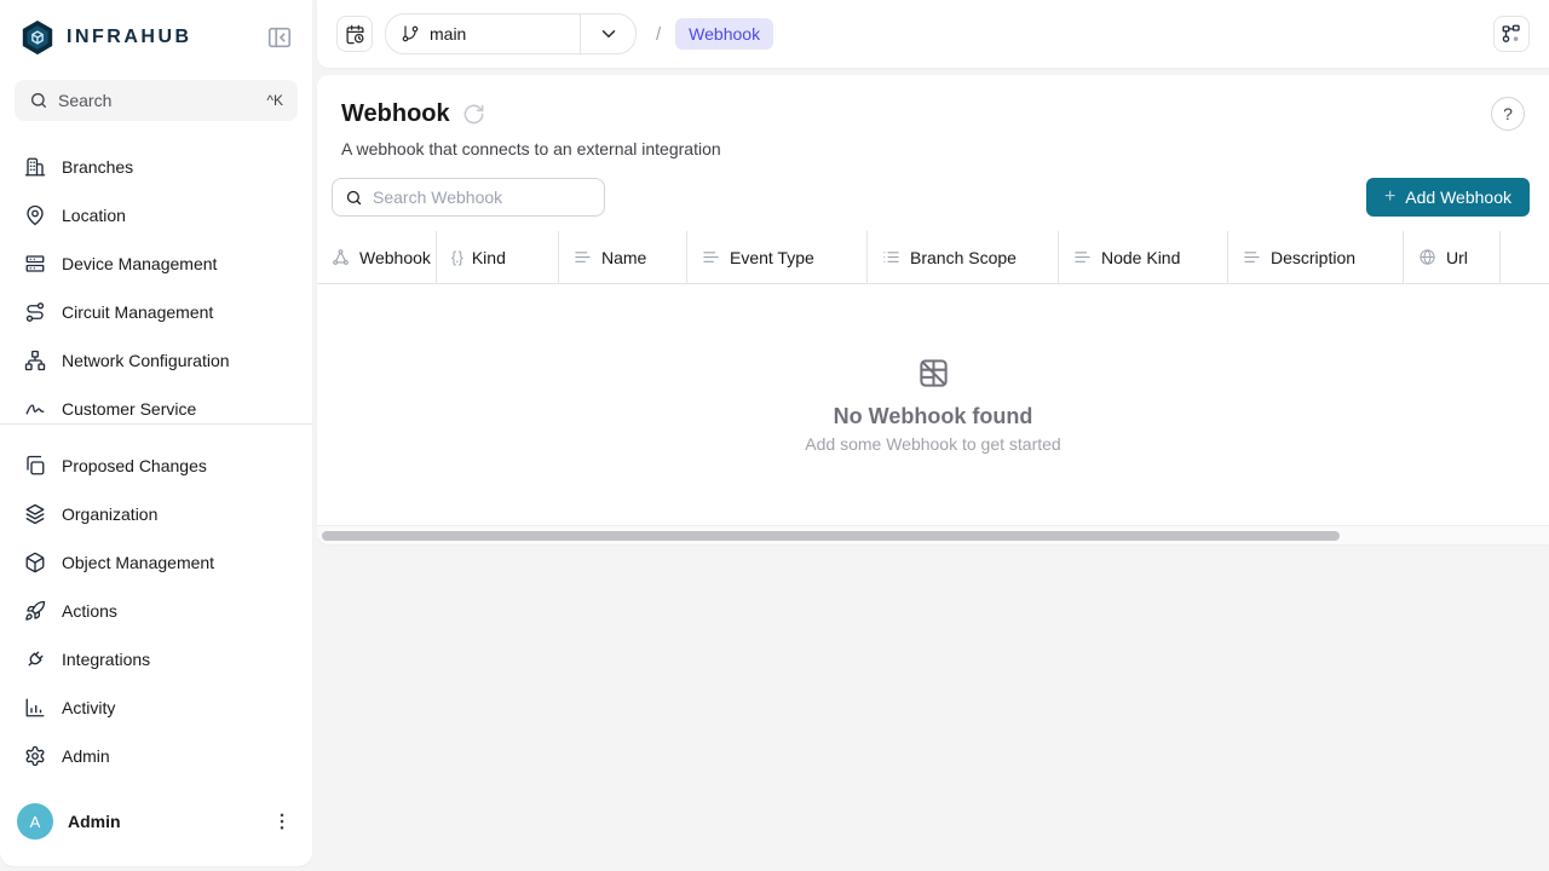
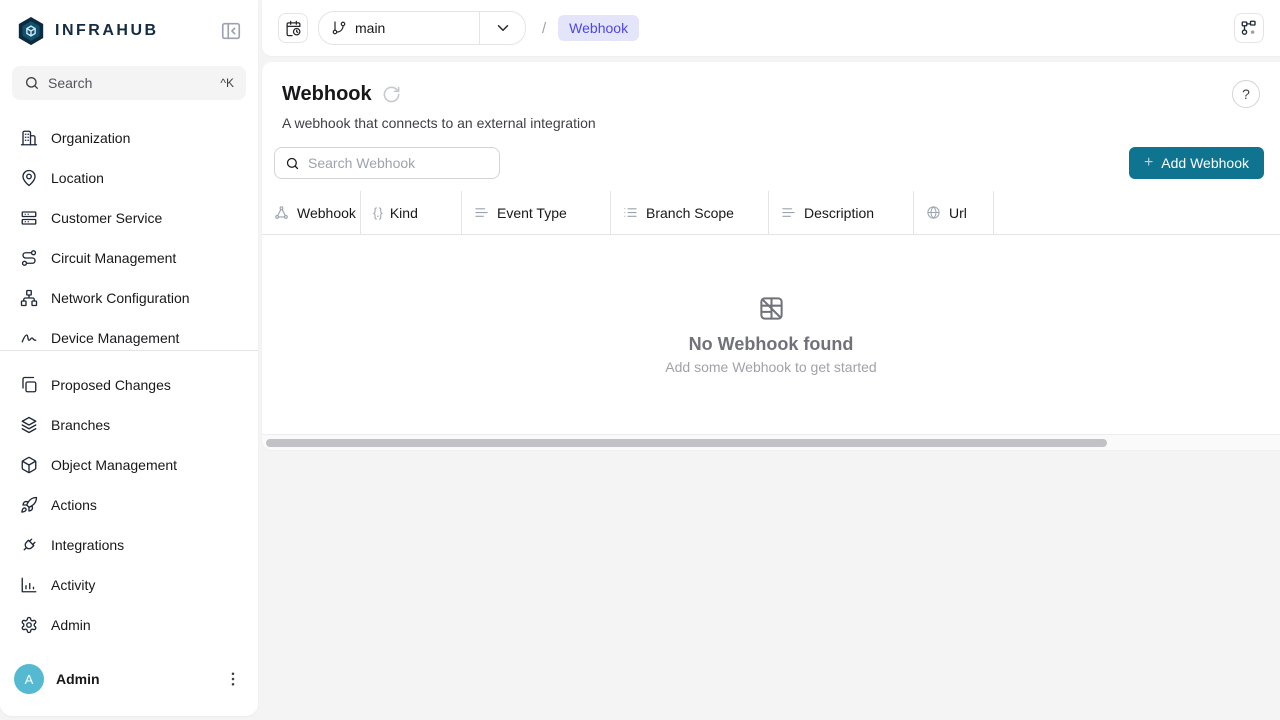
  INFRAHUB
  Search
  ^K
- Branches
+ Organization
  Location
- Device Management
+ Customer Service
  Circuit Management
  Network Configuration
- Customer Service
+ Device Management
  Proposed Changes
- Organization
+ Branches
  Object Management
  Actions
  Integrations
  Activity
  Admin
  A
  Admin
  main
  /
  Webhook
  Webhook
  ?
  A webhook that connects to an external integration
  Search Webhook
  +
  Add Webhook
  Webhook
  {.}
  Kind
- Name
  Event Type
  Branch Scope
- Node Kind
  Description
  Url
  No Webhook found
  Add some Webhook to get started
